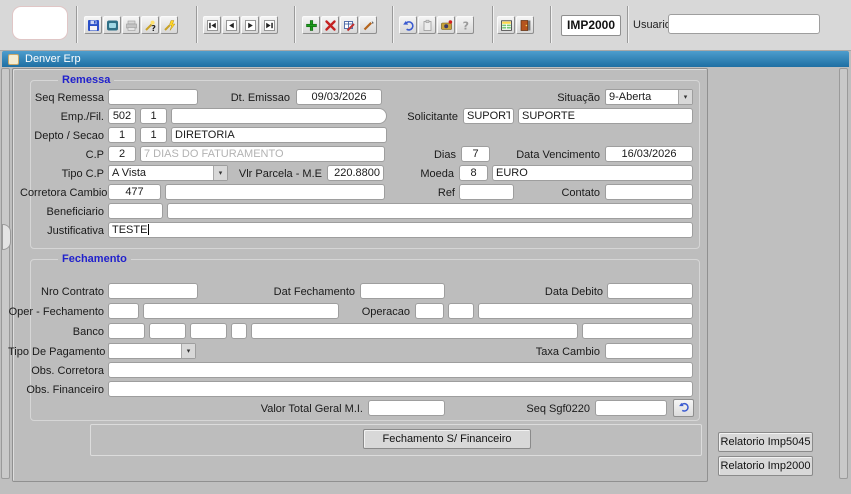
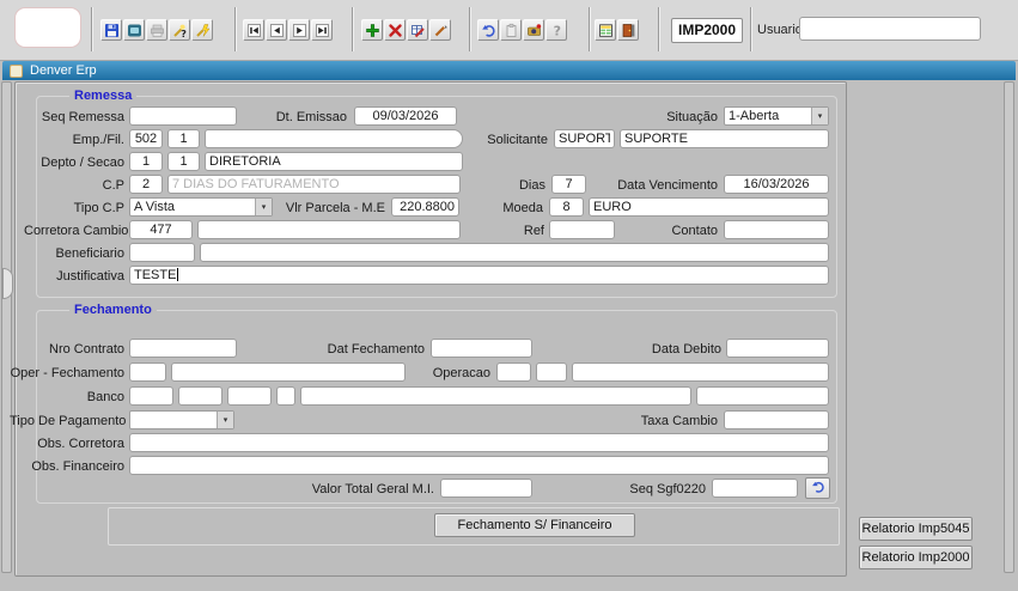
  ?
  ?
  IMP2000
  Usuari
  Denver Erp
  Remessa
  Seq Remessa
  Dt. Emissao
  09/03/2026
  Situação
- 9-Aberta
+ 1-Aberta
  Emp./Fil.
  502
  1
  Solicitante
  SUPORT
  SUPORTE
  Depto / Secao
  1
  1
  DIRETORIA
  C.P
  2
  7 DIAS DO FATURAMENTO
  Dias
  7
  Data Vencimento
  16/03/2026
  Tipo C.P
  A Vista
  Vlr Parcela - M.E
  220.8800
  Moeda
  8
  EURO
  Corretora Cambio
  477
  Ref
  Contato
  Beneficiario
  Justificativa
  TESTE
  Fechamento
  Nro Contrato
  Dat Fechamento
  Data Debito
  Oper - Fechamento
  Operacao
  Banco
  Tipo De Pagamento
  Taxa Cambio
  Obs. Corretora
  Obs. Financeiro
  Valor Total Geral M.I.
  Seq Sgf0220
  Fechamento S/ Financeiro
  Relatorio Imp5045
  Relatorio Imp2000
